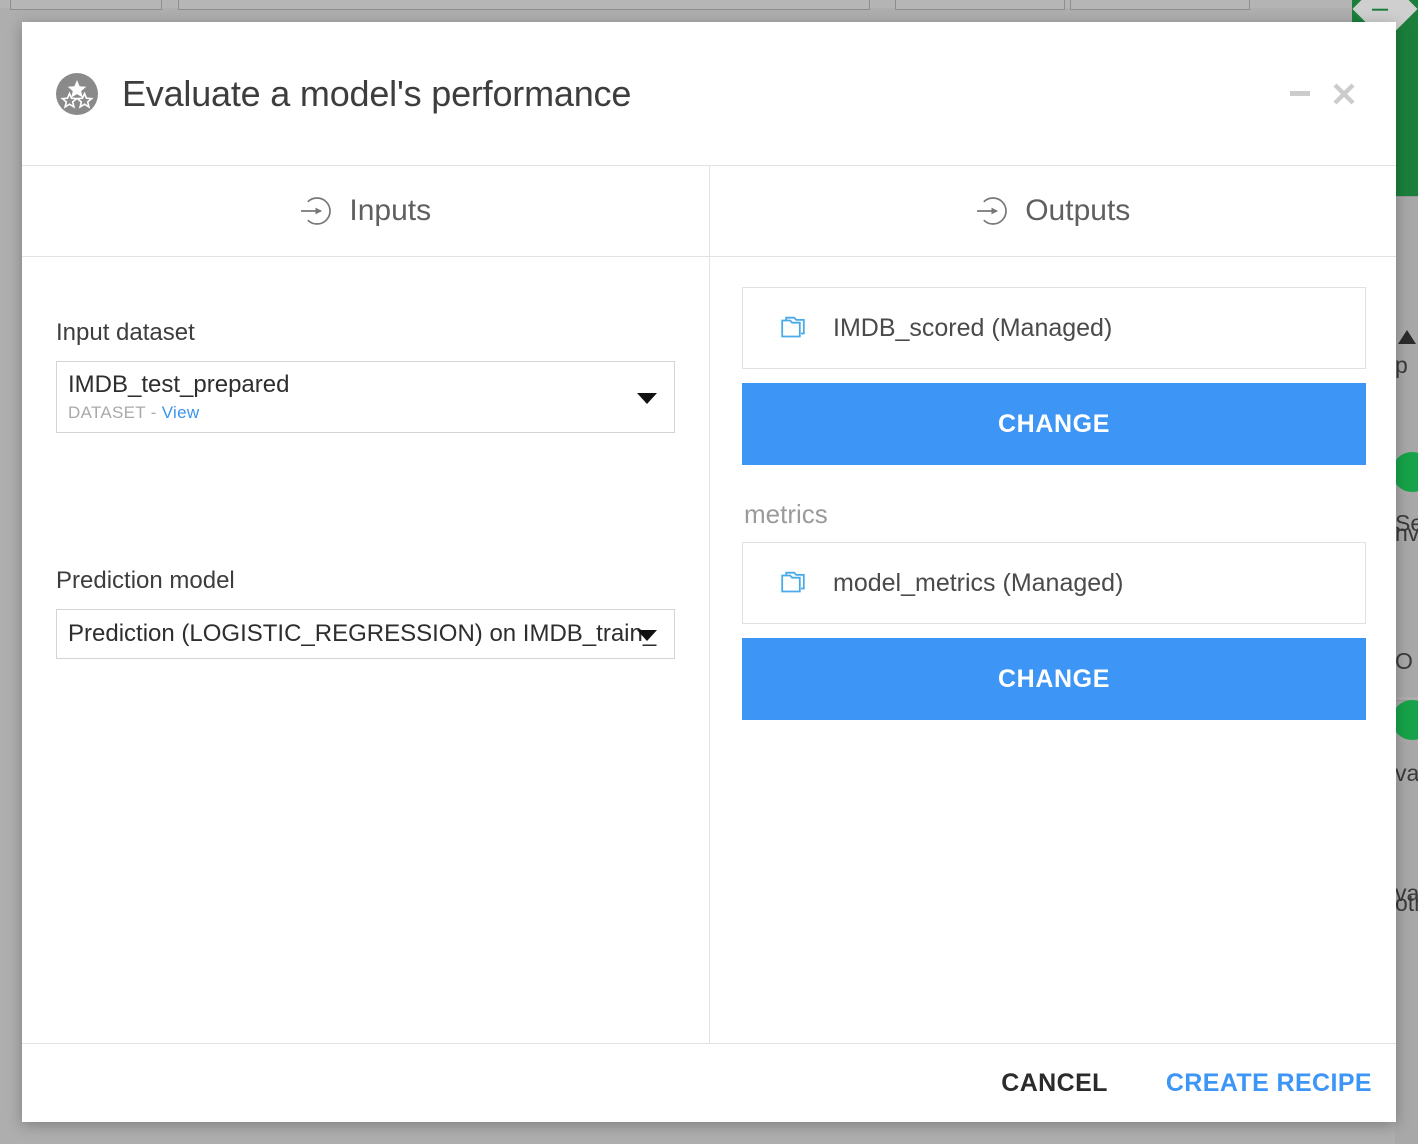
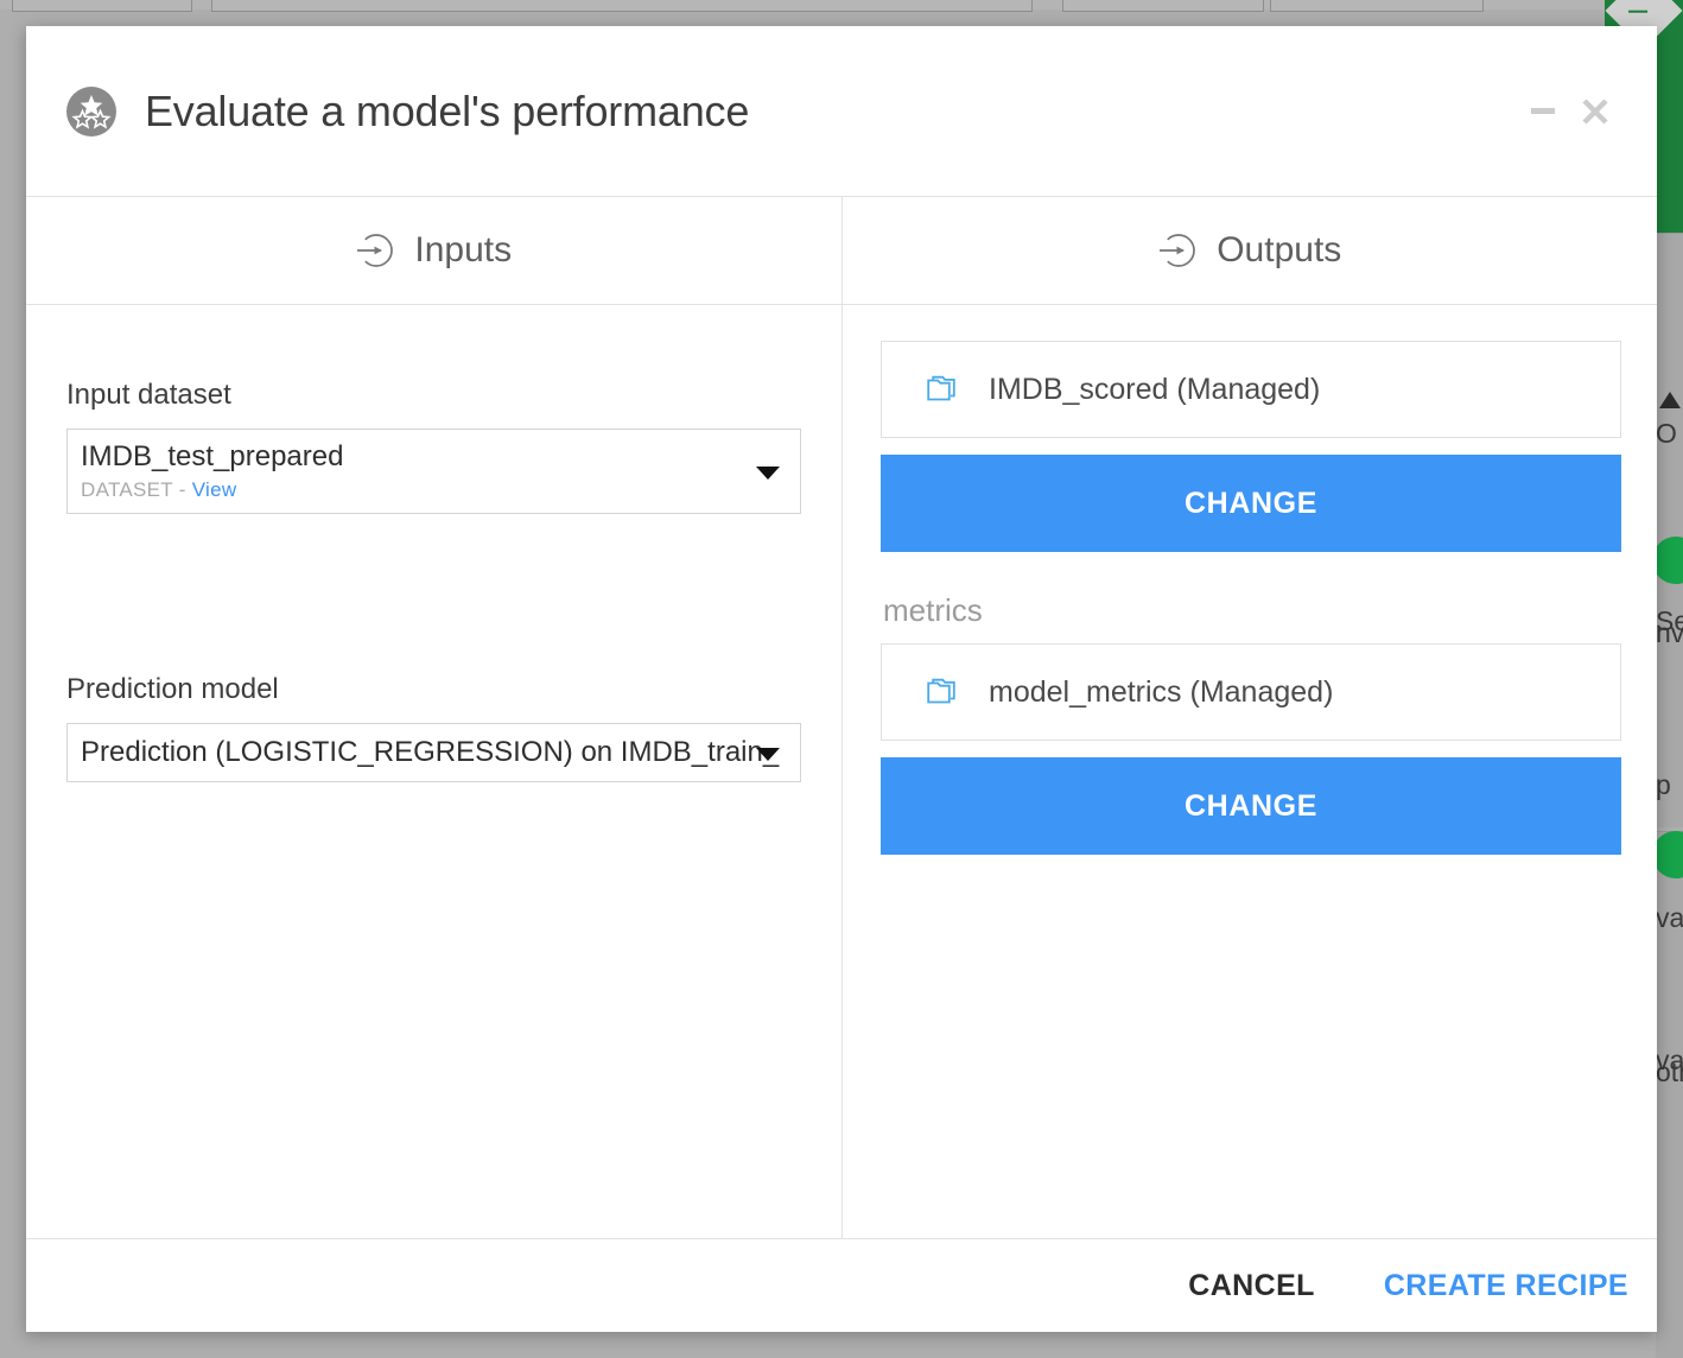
- p
+ O
  nv
- O
+ p
  va
  Se
  va
  Evaluate a model's performance
  Inputs
  Outputs
  Input dataset
  IMDB_test_prepared
  DATASET - View
  Prediction model
  Prediction (LOGISTIC_REGRESSION) on IMDB_train_
  IMDB_scored (Managed)
  CHANGE
  metrics
  model_metrics (Managed)
  CHANGE
  CANCEL
  CREATE RECIPE
